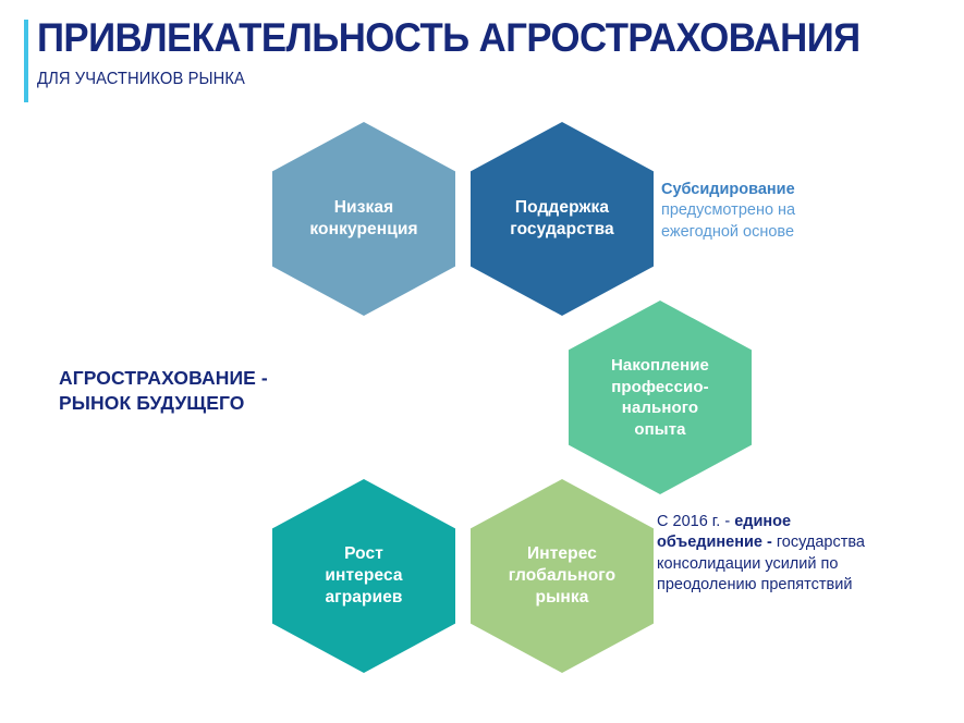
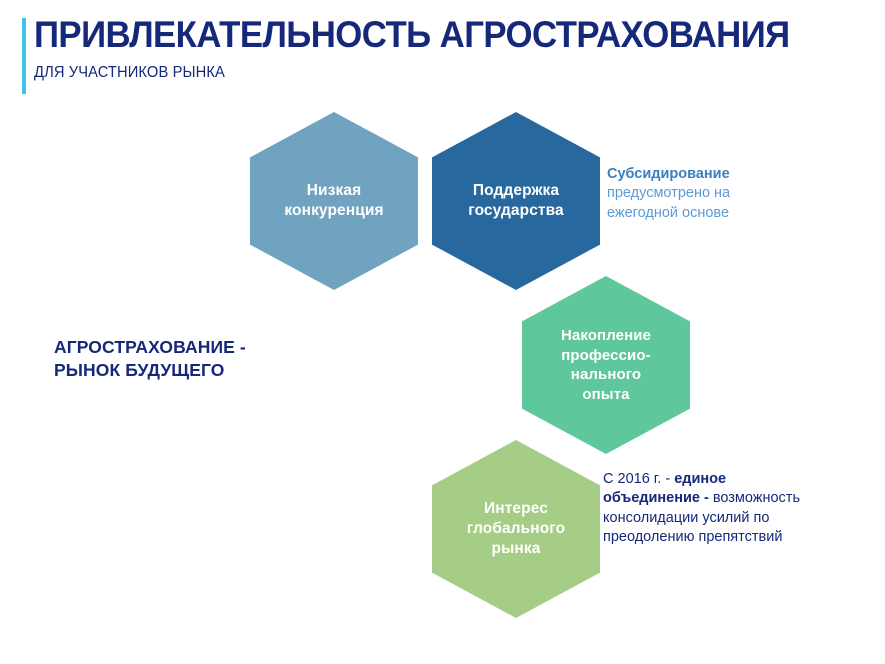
  ПРИВЛЕКАТЕЛЬНОСТЬ АГРОСТРАХОВАНИЯ
  ДЛЯ УЧАСТНИКОВ РЫНКА
  АГРОСТРАХОВАНИЕ - РЫНОК БУДУЩЕГО
  Низкая
  конкуренция
  Поддержка
  государства
  Накопление
  профессио-
  нального
  опыта
- Рост
- интереса
- аграриев
  Интерес
  глобального
  рынка
  Субсидирование предусмотрено на ежегодной основе
- С 2016 г. - единое объединение - государства консолидации усилий по преодолению препятствий
+ С 2016 г. - единое объединение - возможность консолидации усилий по преодолению препятствий
